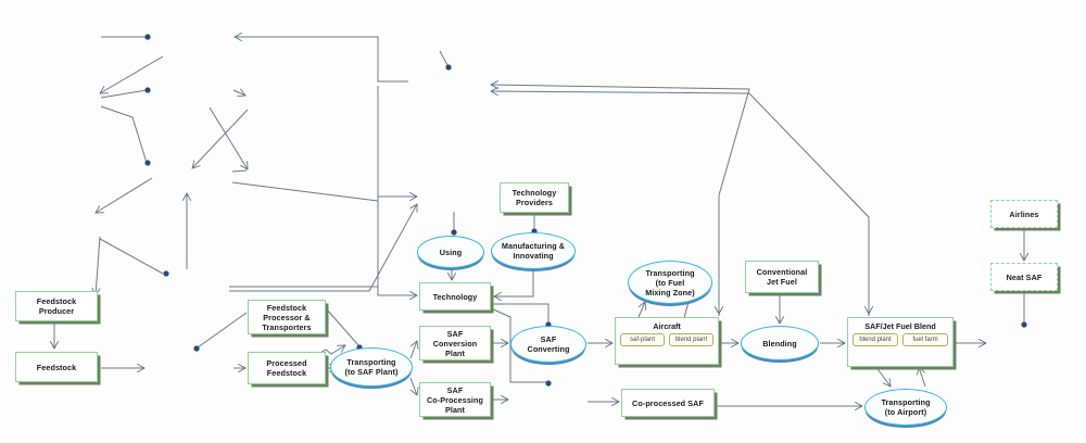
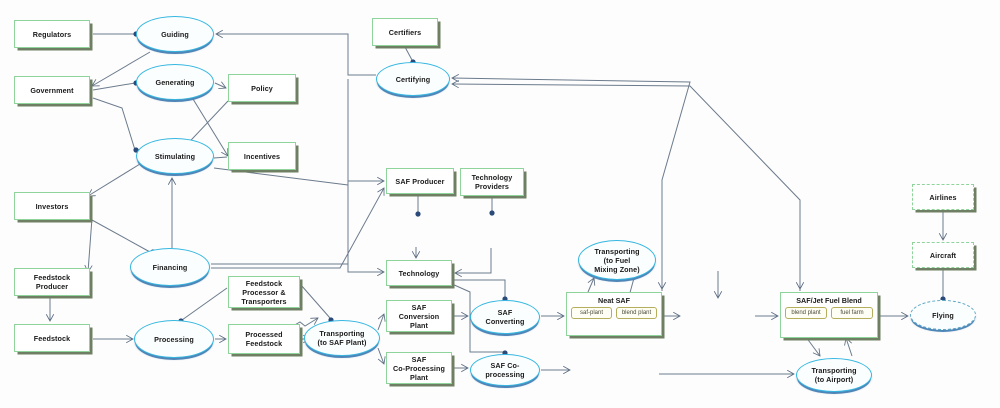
+ Regulators
+ Government
+ Investors
  Feedstock
  Producer
  Feedstock
+ Guiding
+ Generating
+ Stimulating
+ Financing
+ Processing
+ Policy
+ Incentives
  Feedstock
  Processor &
  Transporters
  Processed
  Feedstock
  Transporting
  (to SAF Plant)
+ Certifiers
+ Certifying
+ SAF Producer
  Technology
  Providers
- Using
- Manufacturing &
- Innovating
  Technology
  SAF
  Conversion
  Plant
  SAF
  Converting
  SAF
  Co-Processing
  Plant
+ SAF Co-
+ processing
  Transporting
  (to Fuel
  Mixing Zone)
- Aircraft
+ Neat SAF
- Conventional
- Jet Fuel
- Blending
  SAF/Jet Fuel Blend
- Co-processed SAF
  Transporting
  (to Airport)
  Airlines
- Neat SAF
+ Aircraft
+ Flying
